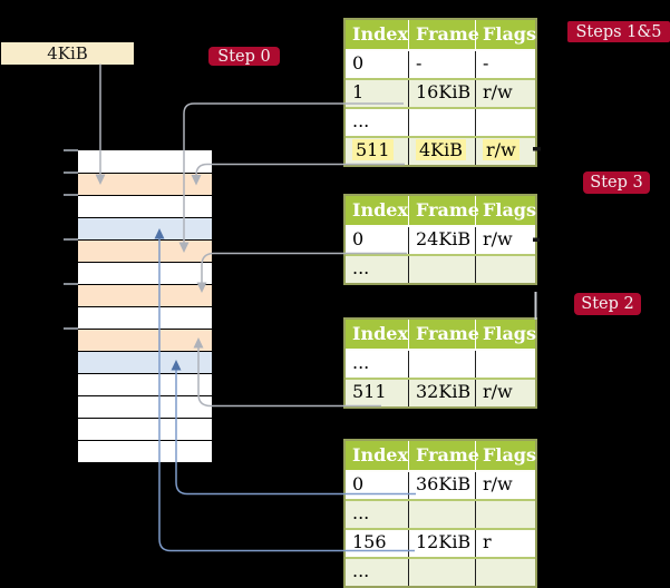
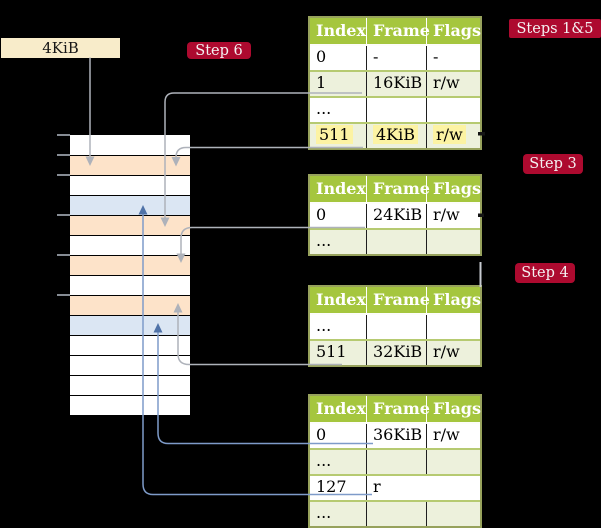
  4KiB
- Step 0
+ Step 6
  Steps 1&5
  Step 3
- Step 2
+ Step 4
  Index
  Frame
  Flags
  0
  -
  -
  1
  16KiB
  r/w
  ...
  511
  4KiB
  r/w
  Index
  Frame
  Flags
  0
  24KiB
  r/w
  ...
  Index
  Frame
  Flags
  ...
  511
  32KiB
  r/w
  Index
  Frame
  Flags
  0
  36KiB
  r/w
  ...
- 156
+ 127
- 12KiB
  r
  ...
